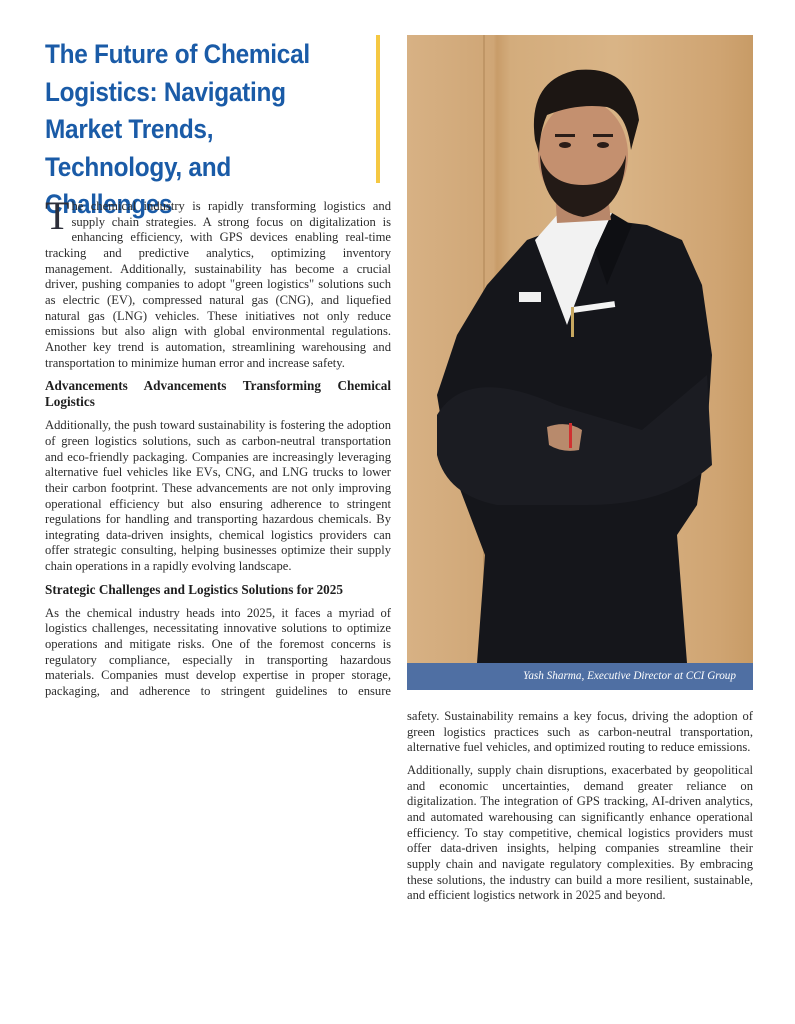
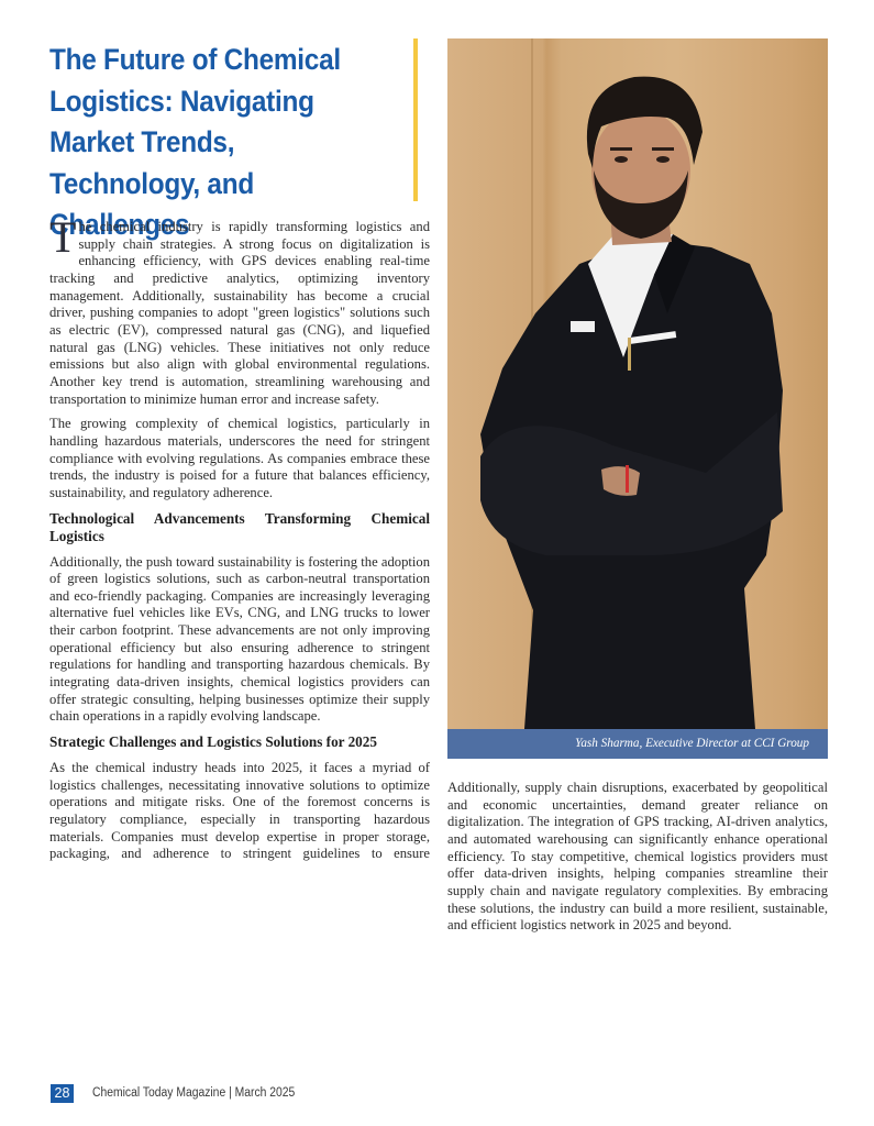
  The Future of Chemical Logistics: Navigating Market Trends, Technology, and Challenges
  T
  he chemical industry is rapidly transforming logistics and supply chain strategies. A strong focus on digitalization is enhancing efficiency, with GPS devices enabling real-time tracking and predictive analytics, optimizing inventory management. Additionally, sustainability has become a crucial driver, pushing companies to adopt "green logistics" solutions such as electric (EV), compressed natural gas (CNG), and liquefied natural gas (LNG) vehicles. These initiatives not only reduce emissions but also align with global environmental regulations. Another key trend is automation, streamlining warehousing and transportation to minimize human error and increase safety.
+ The growing complexity of chemical logistics, particularly in handling hazardous materials, underscores the need for stringent compliance with evolving regulations. As companies embrace these trends, the industry is poised for a future that balances efficiency, sustainability, and regulatory adherence.
- Advancements Advancements Transforming Chemical Logistics
+ Technological Advancements Transforming Chemical Logistics
  Additionally, the push toward sustainability is fostering the adoption of green logistics solutions, such as carbon-neutral transportation and eco-friendly packaging. Companies are increasingly leveraging alternative fuel vehicles like EVs, CNG, and LNG trucks to lower their carbon footprint. These advancements are not only improving operational efficiency but also ensuring adherence to stringent regulations for handling and transporting hazardous chemicals. By integrating data-driven insights, chemical logistics providers can offer strategic consulting, helping businesses optimize their supply chain operations in a rapidly evolving landscape.
  Strategic Challenges and Logistics Solutions for 2025
  As the chemical industry heads into 2025, it faces a myriad of logistics challenges, necessitating innovative solutions to optimize operations and mitigate risks. One of the foremost concerns is regulatory compliance, especially in transporting hazardous materials. Companies must develop expertise in proper storage, packaging, and adherence to stringent guidelines to ensure
  Yash Sharma, Executive Director at CCI Group
- safety. Sustainability remains a key focus, driving the adoption of green logistics practices such as carbon-neutral transportation, alternative fuel vehicles, and optimized routing to reduce emissions.
  Additionally, supply chain disruptions, exacerbated by geopolitical and economic uncertainties, demand greater reliance on digitalization. The integration of GPS tracking, AI-driven analytics, and automated warehousing can significantly enhance operational efficiency. To stay competitive, chemical logistics providers must offer data-driven insights, helping companies streamline their supply chain and navigate regulatory complexities. By embracing these solutions, the industry can build a more resilient, sustainable, and efficient logistics network in 2025 and beyond.
+ 28
+ Chemical Today Magazine | March 2025
